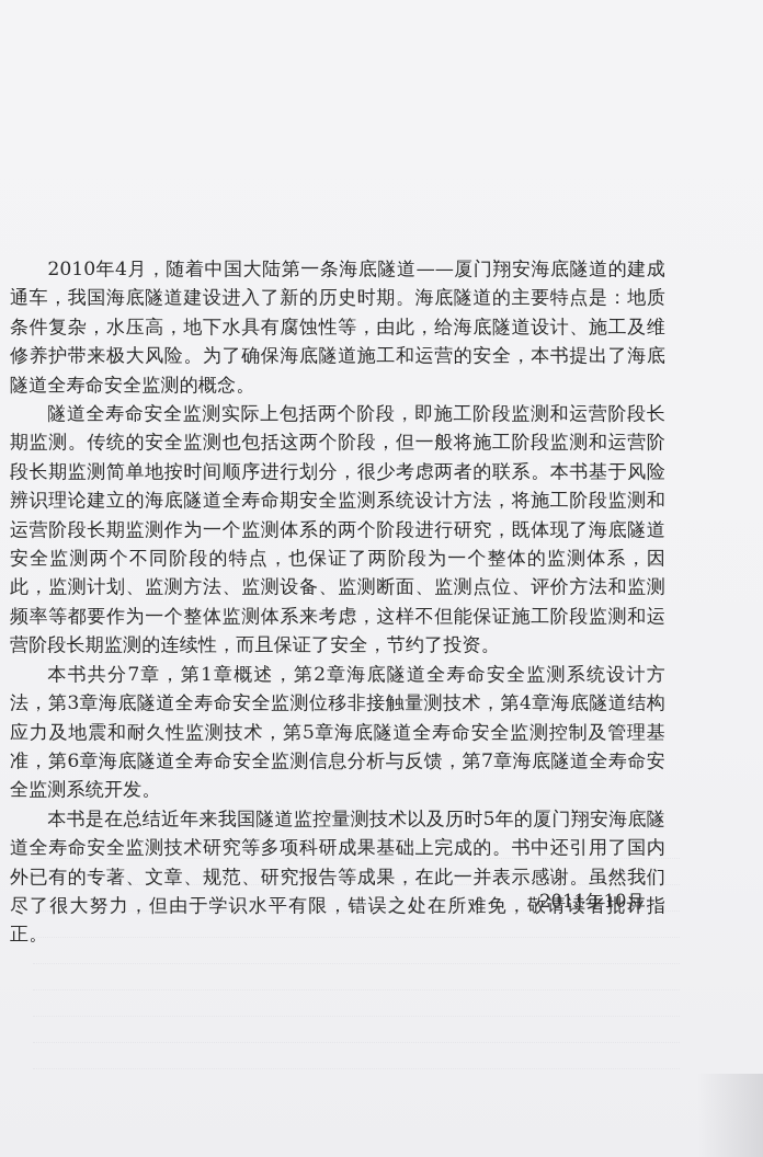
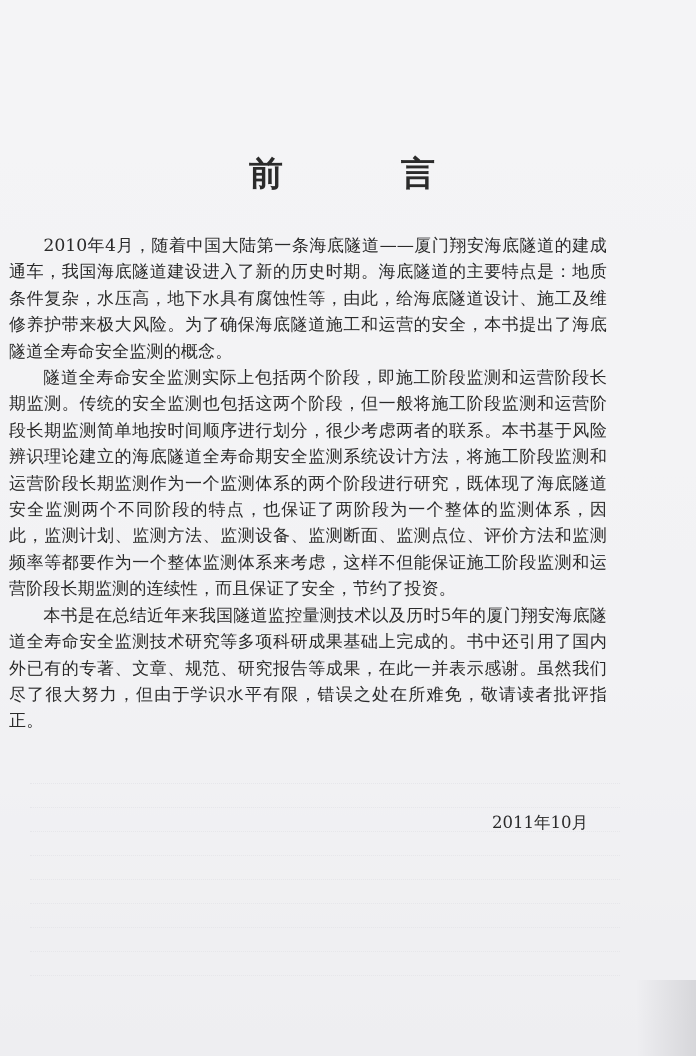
+ 前 言
  2010年4月，随着中国大陆第一条海底隧道——厦门翔安海底隧道的建成通车，我国海底隧道建设进入了新的历史时期。海底隧道的主要特点是：地质条件复杂，水压高，地下水具有腐蚀性等，由此，给海底隧道设计、施工及维修养护带来极大风险。为了确保海底隧道施工和运营的安全，本书提出了海底隧道全寿命安全监测的概念。
  隧道全寿命安全监测实际上包括两个阶段，即施工阶段监测和运营阶段长期监测。传统的安全监测也包括这两个阶段，但一般将施工阶段监测和运营阶段长期监测简单地按时间顺序进行划分，很少考虑两者的联系。本书基于风险辨识理论建立的海底隧道全寿命期安全监测系统设计方法，将施工阶段监测和运营阶段长期监测作为一个监测体系的两个阶段进行研究，既体现了海底隧道安全监测两个不同阶段的特点，也保证了两阶段为一个整体的监测体系，因此，监测计划、监测方法、监测设备、监测断面、监测点位、评价方法和监测频率等都要作为一个整体监测体系来考虑，这样不但能保证施工阶段监测和运营阶段长期监测的连续性，而且保证了安全，节约了投资。
- 本书共分7章，第1章概述，第2章海底隧道全寿命安全监测系统设计方法，第3章海底隧道全寿命安全监测位移非接触量测技术，第4章海底隧道结构应力及地震和耐久性监测技术，第5章海底隧道全寿命安全监测控制及管理基准，第6章海底隧道全寿命安全监测信息分析与反馈，第7章海底隧道全寿命安全监测系统开发。
  本书是在总结近年来我国隧道监控量测技术以及历时5年的厦门翔安海底隧道全寿命安全监测技术研究等多项科研成果基础上完成的。书中还引用了国内外已有的专著、文章、规范、研究报告等成果，在此一并表示感谢。虽然我们尽了很大努力，但由于学识水平有限，错误之处在所难免，敬请读者批评指正。
  2011年10月
